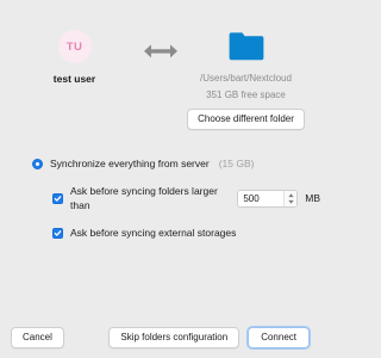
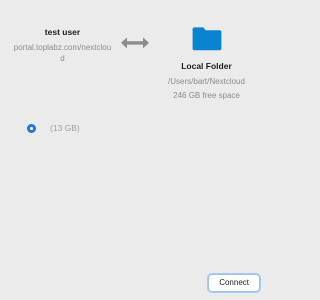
- TU
  test user
+ portal.toplabz.com/nextcloud
+ Local Folder
  /Users/bart/Nextcloud
- 351 GB free space
+ 246 GB free space
- Choose different folder
- Synchronize everything from server
- (15 GB)
+ (13 GB)
- Ask before syncing folders larger than
- 500
- MB
- Ask before syncing external storages
- Cancel
- Skip folders configuration
  Connect
